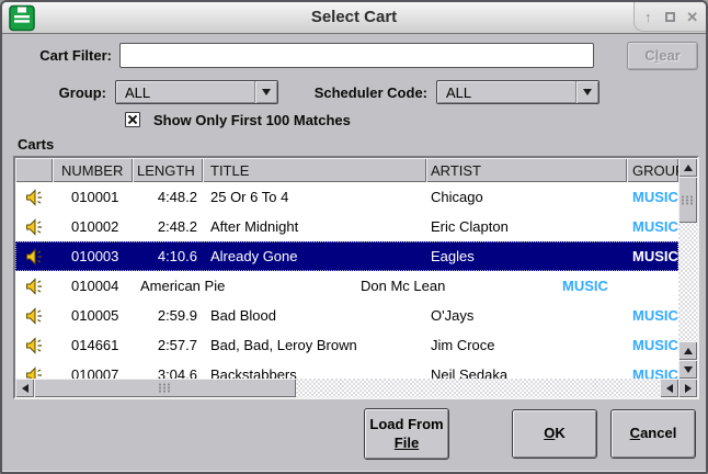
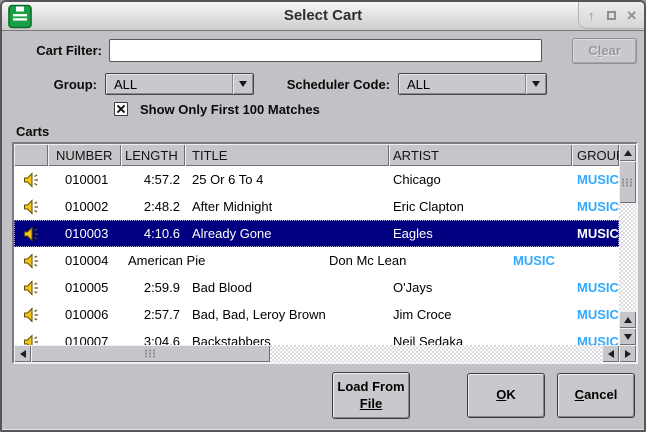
  Select Cart
  ↑
  ✕
  Cart Filter:
  Clear
  Group:
  ALL
  Scheduler Code:
  ALL
  Show Only First 100 Matches
  Carts
  NUMBER
  LENGTH
  TITLE
  ARTIST
  GROU
  010001
- 4:48.2
+ 4:57.2
  25 Or 6 To 4
  Chicago
  MUSIC
  010002
  2:48.2
  After Midnight
  Eric Clapton
  MUSIC
  010003
  4:10.6
  Already Gone
  Eagles
  MUSIC
  010004
  American Pie
  Don Mc Lean
  MUSIC
  010005
  2:59.9
  Bad Blood
  O'Jays
  MUSIC
- 014661
+ 010006
  2:57.7
  Bad, Bad, Leroy Brown
  Jim Croce
  MUSIC
  010007
  3:04.6
  Backstabbers
  Neil Sedaka
  MUSIC
  Load From
  File
  OK
  Cancel
